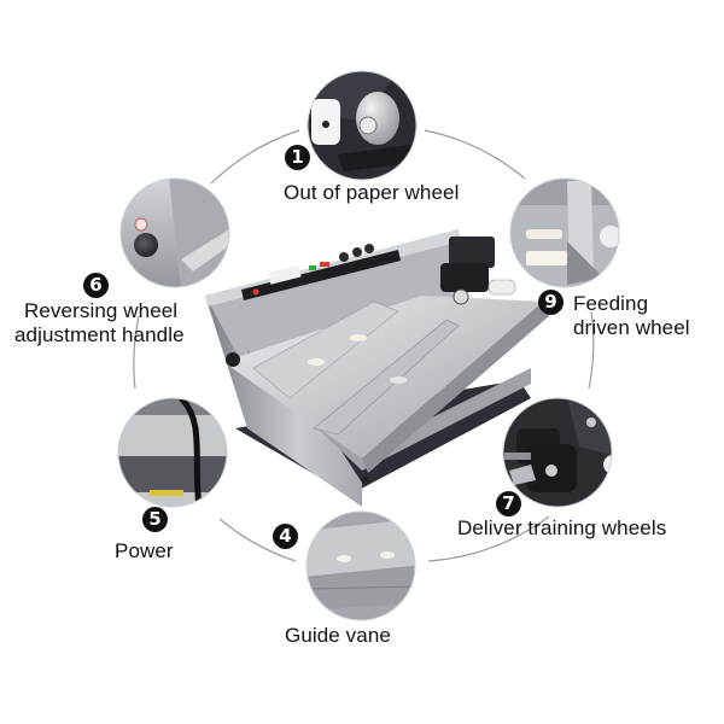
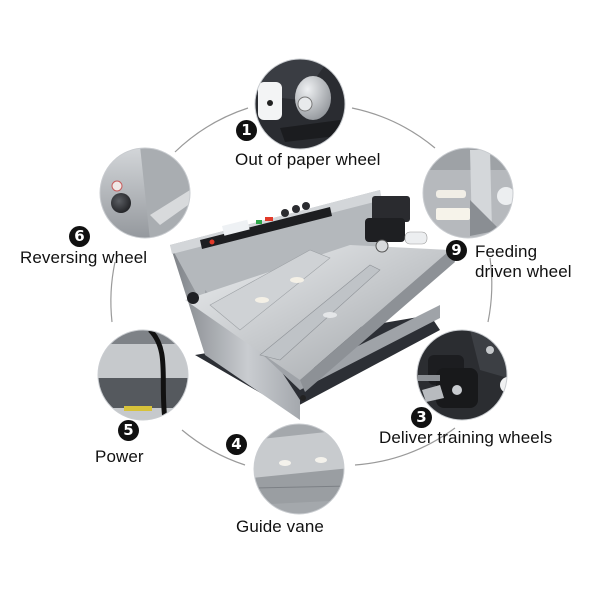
  1
  Out of paper wheel
  9
  Feeding
  driven wheel
- 7
+ 3
  Deliver training wheels
  4
  Guide vane
  5
  Power
  6
  Reversing wheel
- adjustment handle
